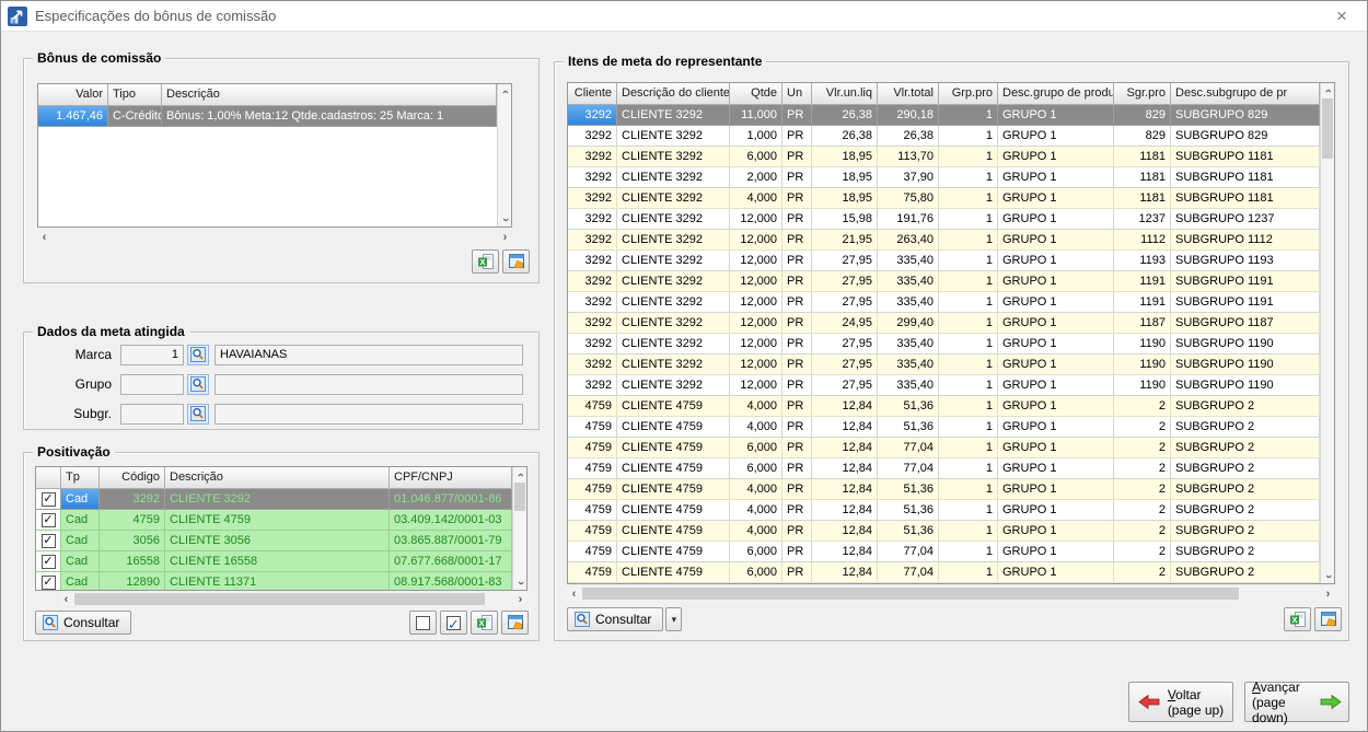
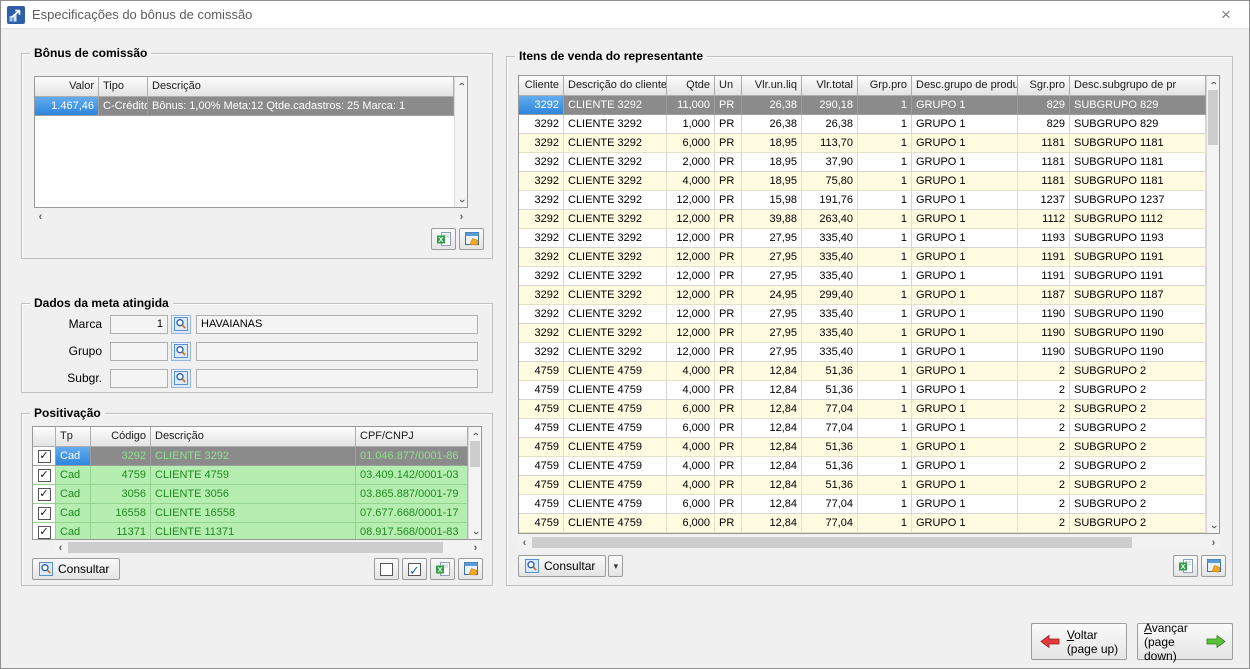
  Especificações do bônus de comissão
  ×
  Bônus de comissão
  Valor
  Tipo
  Descrição
  1.467,46
  C-Crédito
  Bônus: 1,00% Meta:12 Qtde.cadastros: 25 Marca: 1
  ‹
  ›
  X
  Dados da meta atingida
  Marca
  1
  HAVAIANAS
  Grupo
  Subgr.
  Positivação
  Tp
  Código
  Descrição
  CPF/CNPJ
  ✓
  Cad
  3292
  CLIENTE 3292
  01.046.877/0001-86
  ✓
  Cad
  4759
  CLIENTE 4759
  03.409.142/0001-03
  ✓
  Cad
  3056
  CLIENTE 3056
  03.865.887/0001-79
  ✓
  Cad
  16558
  CLIENTE 16558
  07.677.668/0001-17
  ✓
  Cad
- 12890
+ 11371
  CLIENTE 11371
  08.917.568/0001-83
  ‹
  ›
  Consultar
  ✓
  X
- Itens de meta do representante
+ Itens de venda do representante
  Cliente
  Descrição do cliente
  Qtde
  Un
  Vlr.un.liq
  Vlr.total
  Grp.pro
  Desc.grupo de produ
  Sgr.pro
  Desc.subgrupo de pr
  3292
  CLIENTE 3292
  11,000
  PR
  26,38
  290,18
  1
  GRUPO 1
  829
  SUBGRUPO 829
  3292
  CLIENTE 3292
  1,000
  PR
  26,38
  26,38
  1
  GRUPO 1
  829
  SUBGRUPO 829
  3292
  CLIENTE 3292
  6,000
  PR
  18,95
  113,70
  1
  GRUPO 1
  1181
  SUBGRUPO 1181
  3292
  CLIENTE 3292
  2,000
  PR
  18,95
  37,90
  1
  GRUPO 1
  1181
  SUBGRUPO 1181
  3292
  CLIENTE 3292
  4,000
  PR
  18,95
  75,80
  1
  GRUPO 1
  1181
  SUBGRUPO 1181
  3292
  CLIENTE 3292
  12,000
  PR
  15,98
  191,76
  1
  GRUPO 1
  1237
  SUBGRUPO 1237
  3292
  CLIENTE 3292
  12,000
  PR
- 21,95
+ 39,88
  263,40
  1
  GRUPO 1
  1112
  SUBGRUPO 1112
  3292
  CLIENTE 3292
  12,000
  PR
  27,95
  335,40
  1
  GRUPO 1
  1193
  SUBGRUPO 1193
  3292
  CLIENTE 3292
  12,000
  PR
  27,95
  335,40
  1
  GRUPO 1
  1191
  SUBGRUPO 1191
  3292
  CLIENTE 3292
  12,000
  PR
  27,95
  335,40
  1
  GRUPO 1
  1191
  SUBGRUPO 1191
  3292
  CLIENTE 3292
  12,000
  PR
  24,95
  299,40
  1
  GRUPO 1
  1187
  SUBGRUPO 1187
  3292
  CLIENTE 3292
  12,000
  PR
  27,95
  335,40
  1
  GRUPO 1
  1190
  SUBGRUPO 1190
  3292
  CLIENTE 3292
  12,000
  PR
  27,95
  335,40
  1
  GRUPO 1
  1190
  SUBGRUPO 1190
  3292
  CLIENTE 3292
  12,000
  PR
  27,95
  335,40
  1
  GRUPO 1
  1190
  SUBGRUPO 1190
  4759
  CLIENTE 4759
  4,000
  PR
  12,84
  51,36
  1
  GRUPO 1
  2
  SUBGRUPO 2
  4759
  CLIENTE 4759
  4,000
  PR
  12,84
  51,36
  1
  GRUPO 1
  2
  SUBGRUPO 2
  4759
  CLIENTE 4759
  6,000
  PR
  12,84
  77,04
  1
  GRUPO 1
  2
  SUBGRUPO 2
  4759
  CLIENTE 4759
  6,000
  PR
  12,84
  77,04
  1
  GRUPO 1
  2
  SUBGRUPO 2
  4759
  CLIENTE 4759
  4,000
  PR
  12,84
  51,36
  1
  GRUPO 1
  2
  SUBGRUPO 2
  4759
  CLIENTE 4759
  4,000
  PR
  12,84
  51,36
  1
  GRUPO 1
  2
  SUBGRUPO 2
  4759
  CLIENTE 4759
  4,000
  PR
  12,84
  51,36
  1
  GRUPO 1
  2
  SUBGRUPO 2
  4759
  CLIENTE 4759
  6,000
  PR
  12,84
  77,04
  1
  GRUPO 1
  2
  SUBGRUPO 2
  4759
  CLIENTE 4759
  6,000
  PR
  12,84
  77,04
  1
  GRUPO 1
  2
  SUBGRUPO 2
  ‹
  ›
  Consultar
  ▾
  X
  Voltar
  (page up)
  Avançar
  (page down)
